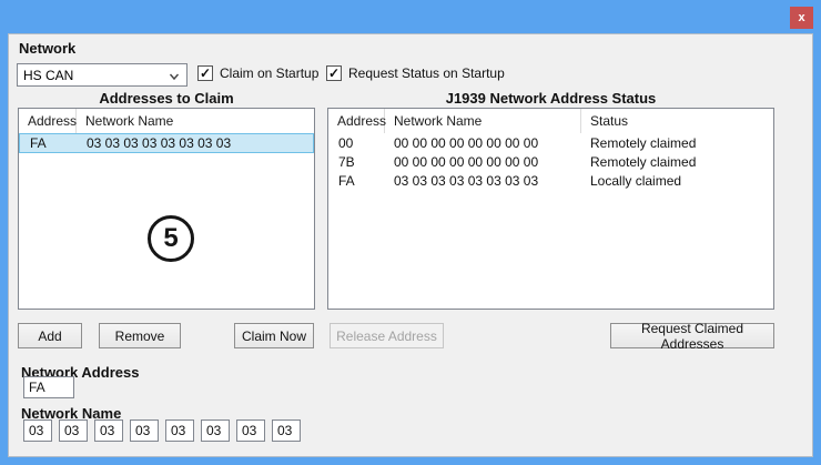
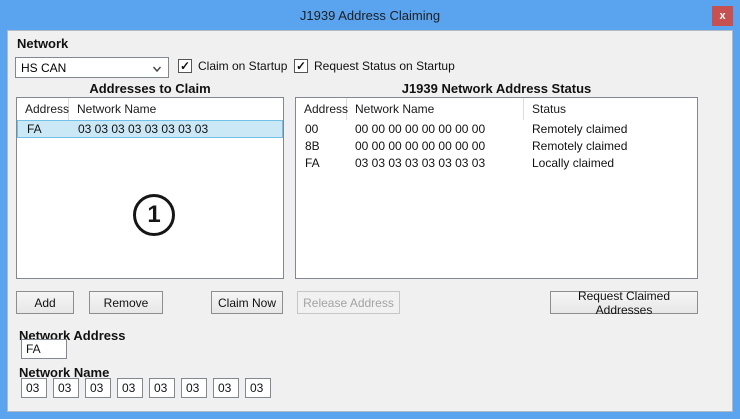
+ J1939 Address Claiming
  x
  Network
  HS CAN
  ✓
  Claim on Startup
  ✓
  Request Status on Startup
  Addresses to Claim
  Address
  Network Name
  FA
  03 03 03 03 03 03 03 03
  J1939 Network Address Status
  Address
  Network Name
  Status
  00
  00 00 00 00 00 00 00 00
  Remotely claimed
- 7B
+ 8B
  00 00 00 00 00 00 00 00
  Remotely claimed
  FA
  03 03 03 03 03 03 03 03
  Locally claimed
- 5
+ 1
  Add
  Remove
  Claim Now
  Release Address
  Request Claimed Addresses
  Network Address
  FA
  Network Name
  03
  03
  03
  03
  03
  03
  03
  03
